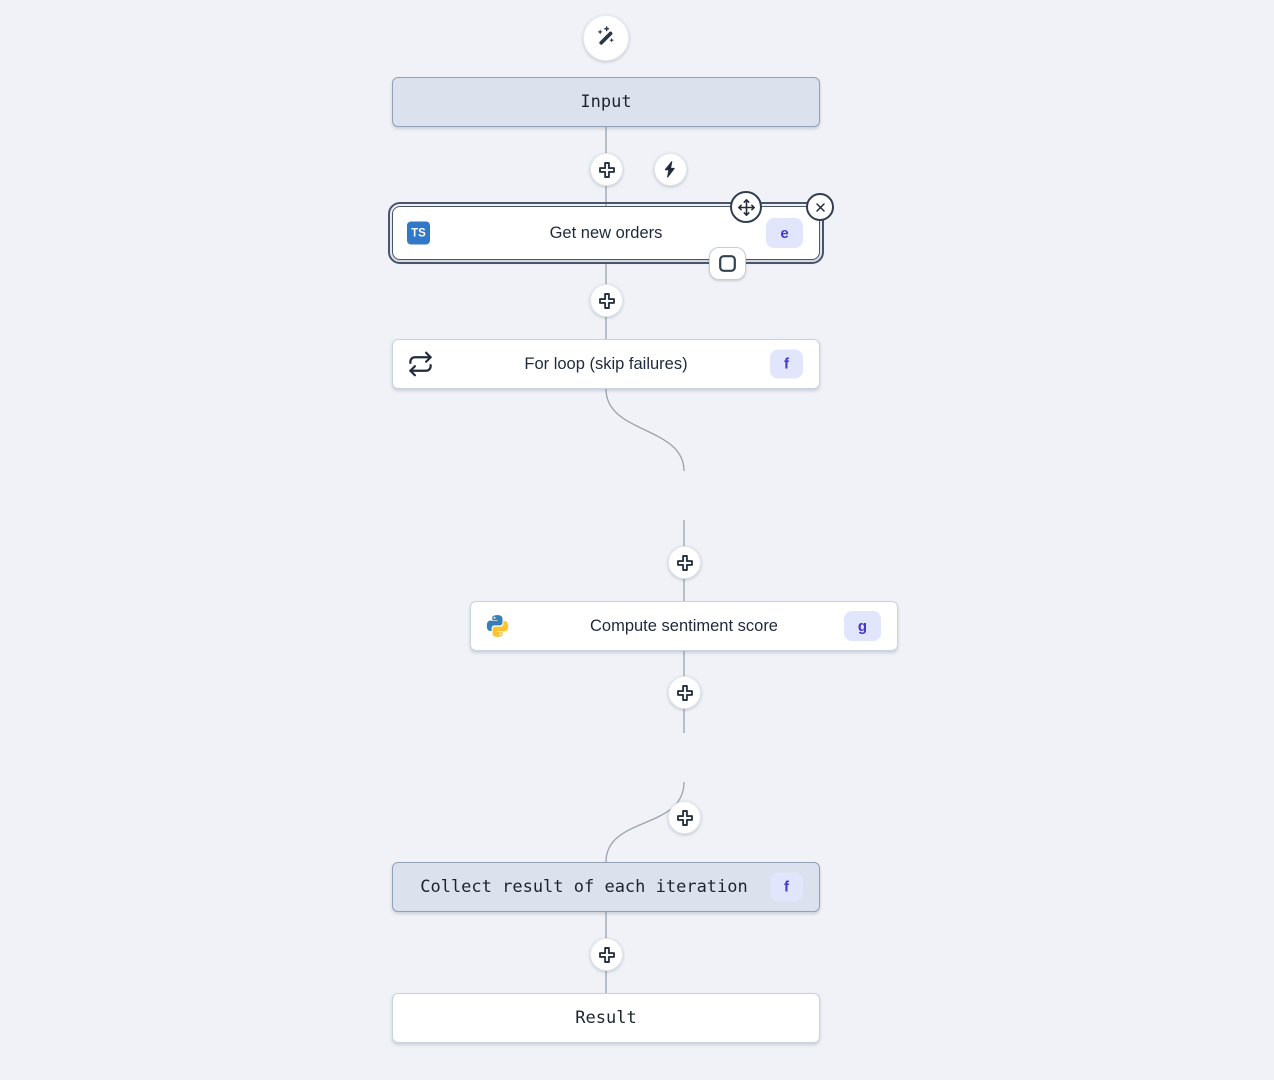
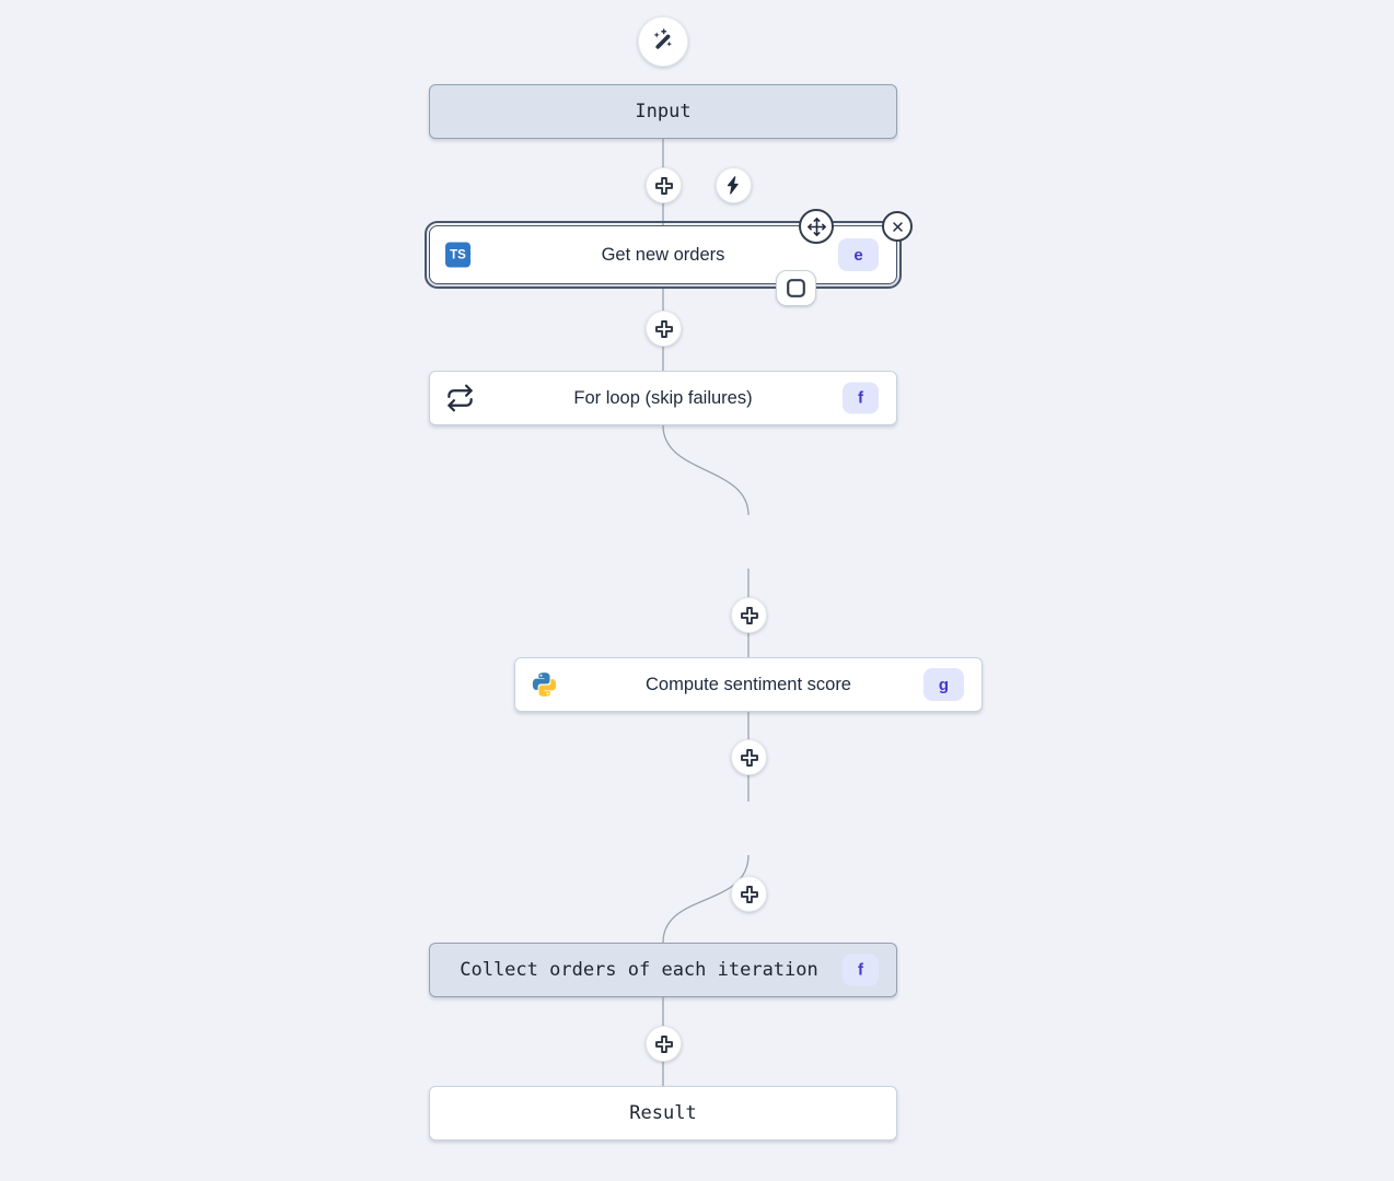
  Input
  TS
  Get new orders
  e
  For loop (skip failures)
  f
  Compute sentiment score
  g
- Collect result of each iteration
+ Collect orders of each iteration
  f
  Result
